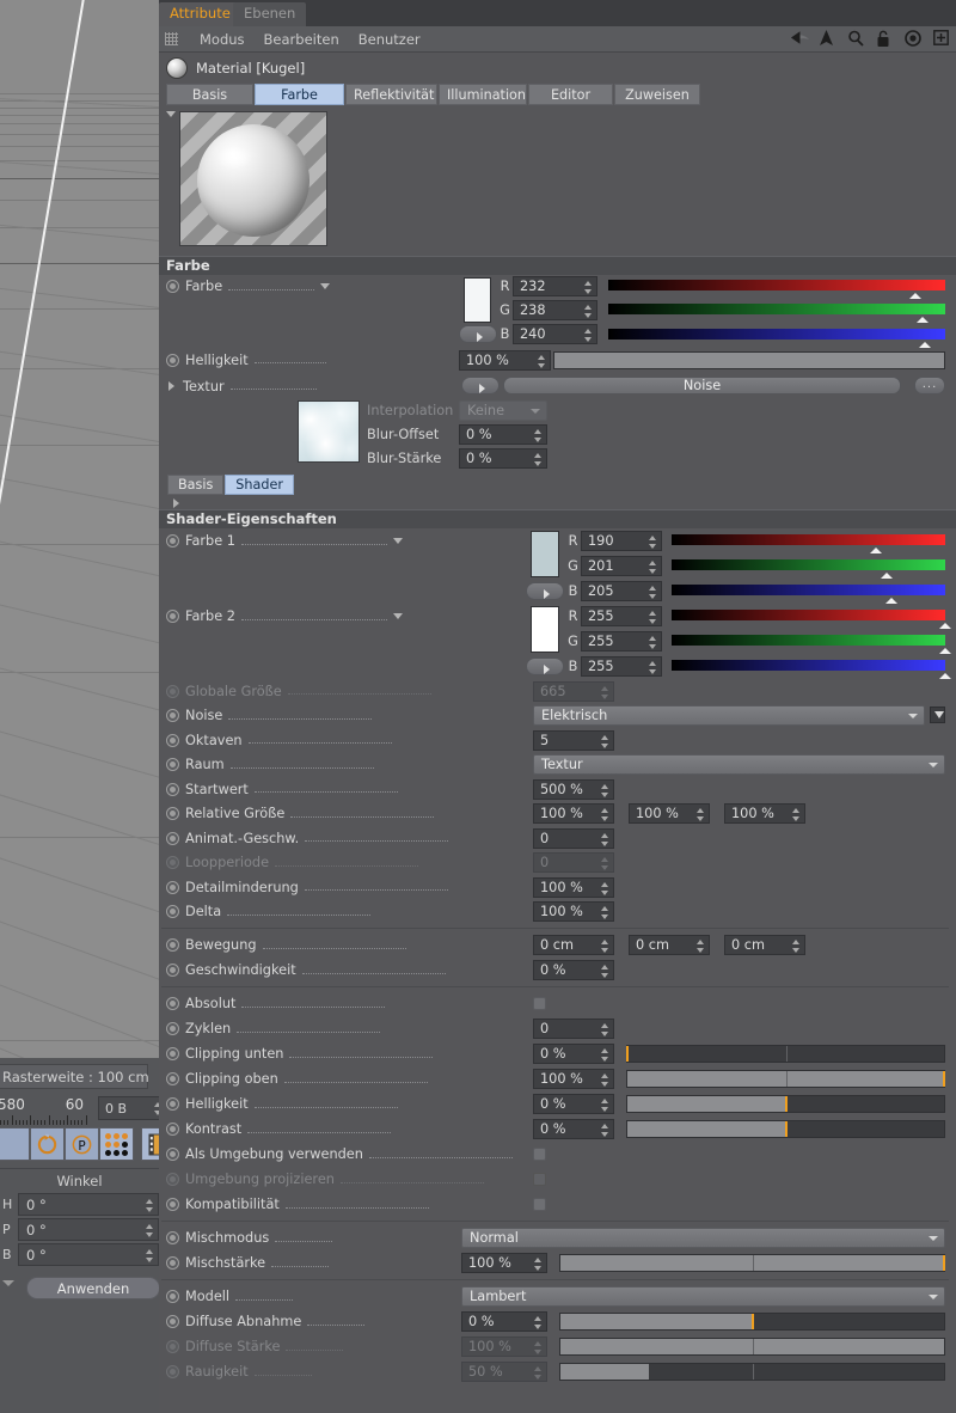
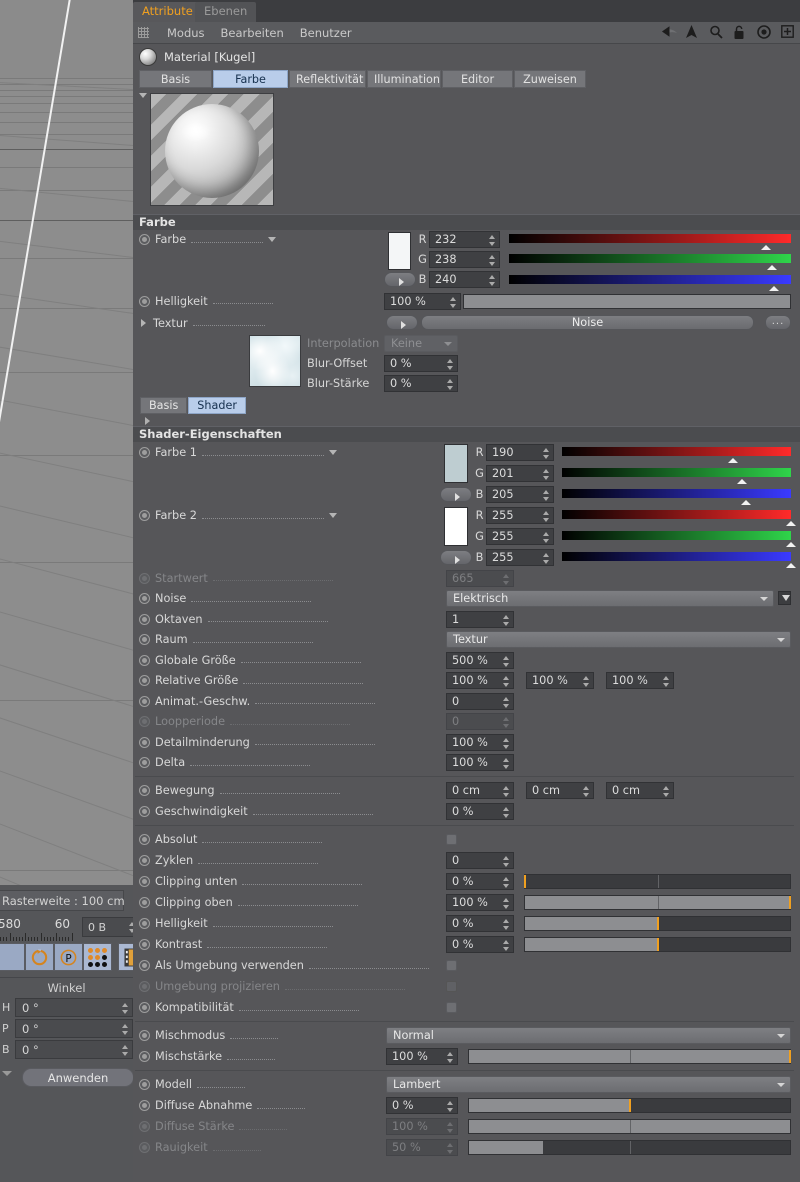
  Rasterweite : 100 cm
  580
  60
  0 B
  P
  Winkel
  H
  0 °
  P
  0 °
  B
  0 °
  Anwenden
  Attribute
  Ebenen
  Modus
  Bearbeiten
  Benutzer
  Material [Kugel]
  Basis
  Farbe
  Reflektivität
  Illumination
  Editor
  Zuweisen
  Farbe
  Farbe
  R
  232
  G
  238
  B
  240
  Helligkeit
  100 %
  Textur
  Noise
  ...
  Interpolation
  Keine
  Blur-Offset
  0 %
  Blur-Stärke
  0 %
  Basis
  Shader
  Shader-Eigenschaften
  Farbe 1
  R
  190
  G
  201
  B
  205
  Farbe 2
  R
  255
  G
  255
  B
  255
- Globale Größe
+ Startwert
  665
  Noise
  Elektrisch
  Oktaven
- 5
+ 1
  Raum
  Textur
- Startwert
+ Globale Größe
  500 %
  Relative Größe
  100 %
  100 %
  100 %
  Animat.-Geschw.
  0
  Loopperiode
  0
  Detailminderung
  100 %
  Delta
  100 %
  Bewegung
  0 cm
  0 cm
  0 cm
  Geschwindigkeit
  0 %
  Absolut
  Zyklen
  0
  Clipping unten
  0 %
  Clipping oben
  100 %
  Helligkeit
  0 %
  Kontrast
  0 %
  Als Umgebung verwenden
  Umgebung projizieren
  Kompatibilität
  Mischmodus
  Normal
  Mischstärke
  100 %
  Modell
  Lambert
  Diffuse Abnahme
  0 %
  Diffuse Stärke
  100 %
  Rauigkeit
  50 %
